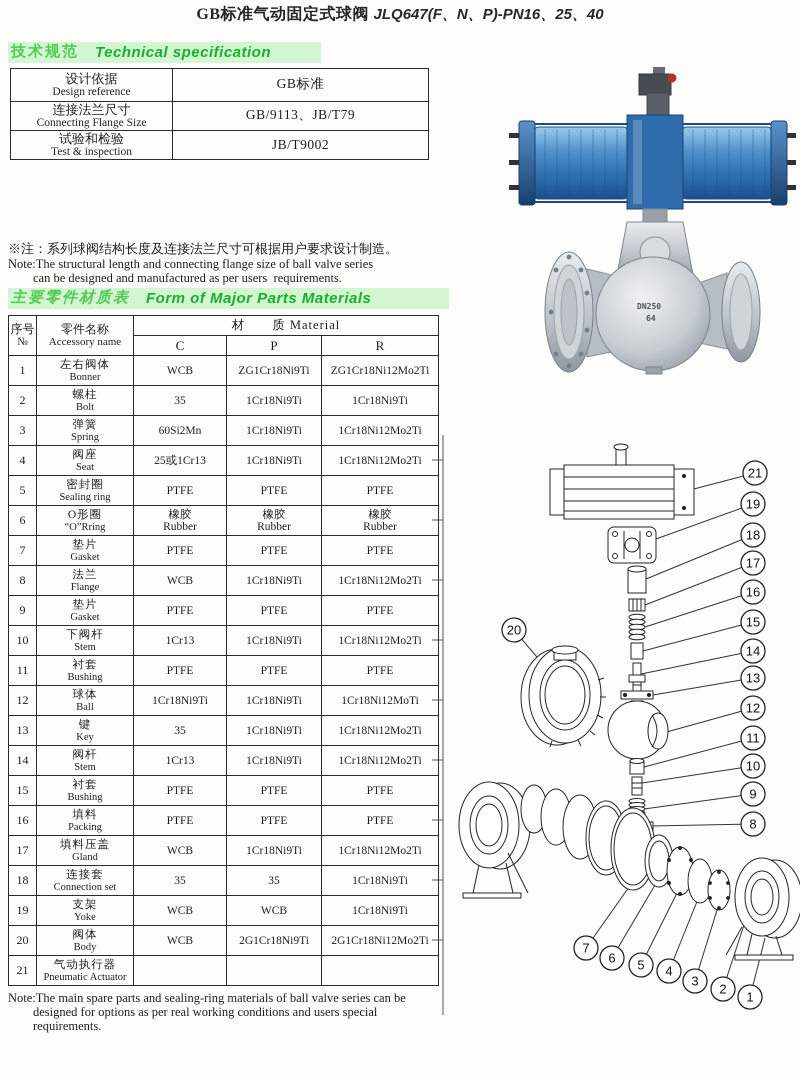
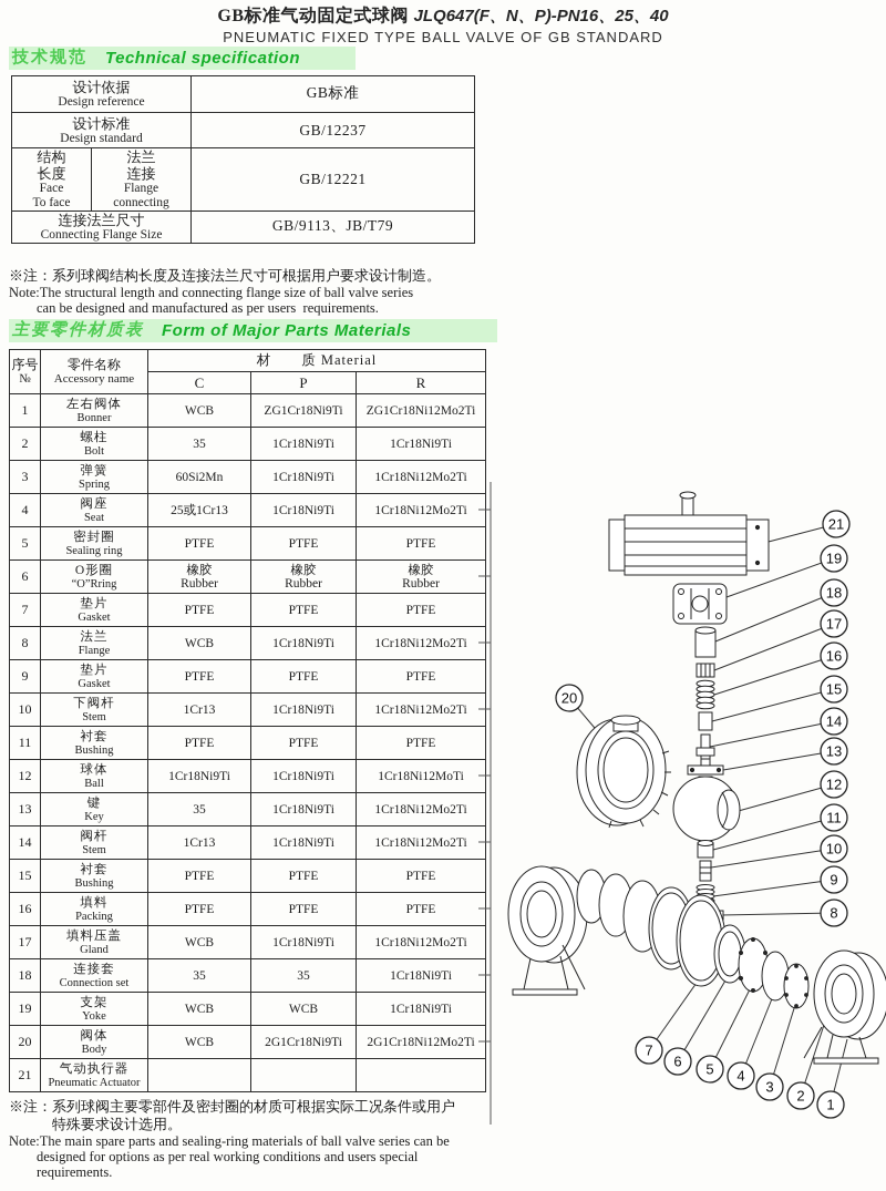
  GB标准气动固定式球阀 JLQ647(F、N、P)-PN16、25、40
+ PNEUMATIC FIXED TYPE BALL VALVE OF GB STANDARD
  技术规范
  Technical specification
  设计依据 Design reference	GB标准
+ 设计标准 Design standard	GB/12237
+ 结构 长度 Face To face	法兰 连接 Flange connecting	GB/12221
  连接法兰尺寸 Connecting Flange Size	GB/9113、JB/T79
- 试验和检验 Test & inspection	JB/T9002
  ※注：系列球阀结构长度及连接法兰尺寸可根据用户要求设计制造。
  Note:The structural length and connecting flange size of ball valve series
  can be designed and manufactured as per users requirements.
  主要零件材质表
  Form of Major Parts Materials
  序号 №	零件名称 Accessory name	材 质 Material
  C	P	R
  1	左右阀体Bonner	WCB	ZG1Cr18Ni9Ti	ZG1Cr18Ni12Mo2Ti
  2	螺柱Bolt	35	1Cr18Ni9Ti	1Cr18Ni9Ti
  3	弹簧Spring	60Si2Mn	1Cr18Ni9Ti	1Cr18Ni12Mo2Ti
  4	阀座Seat	25或1Cr13	1Cr18Ni9Ti	1Cr18Ni12Mo2Ti
  5	密封圈Sealing ring	PTFE	PTFE	PTFE
  6	O形圈“O”Rring	橡胶 Rubber	橡胶 Rubber	橡胶 Rubber
  7	垫片Gasket	PTFE	PTFE	PTFE
  8	法兰Flange	WCB	1Cr18Ni9Ti	1Cr18Ni12Mo2Ti
  9	垫片Gasket	PTFE	PTFE	PTFE
  10	下阀杆Stem	1Cr13	1Cr18Ni9Ti	1Cr18Ni12Mo2Ti
  11	衬套Bushing	PTFE	PTFE	PTFE
  12	球体Ball	1Cr18Ni9Ti	1Cr18Ni9Ti	1Cr18Ni12MoTi
  13	键Key	35	1Cr18Ni9Ti	1Cr18Ni12Mo2Ti
  14	阀杆Stem	1Cr13	1Cr18Ni9Ti	1Cr18Ni12Mo2Ti
  15	衬套Bushing	PTFE	PTFE	PTFE
  16	填料Packing	PTFE	PTFE	PTFE
  17	填料压盖Gland	WCB	1Cr18Ni9Ti	1Cr18Ni12Mo2Ti
  18	连接套Connection set	35	35	1Cr18Ni9Ti
  19	支架Yoke	WCB	WCB	1Cr18Ni9Ti
  20	阀体Body	WCB	2G1Cr18Ni9Ti	2G1Cr18Ni12Mo2Ti
  21	气动执行器Pneumatic Actuator
+ ※注：系列球阀主要零部件及密封圈的材质可根据实际工况条件或用户
+ 特殊要求设计选用。
  Note:The main spare parts and sealing-ring materials of ball valve series can be
  designed for options as per real working conditions and users special
  requirements.
- DN250
- 64
  1
  2
  3
  4
  5
  6
  7
  8
  9
  10
  11
  12
  13
  14
  15
  16
  17
  18
  19
  20
  21
